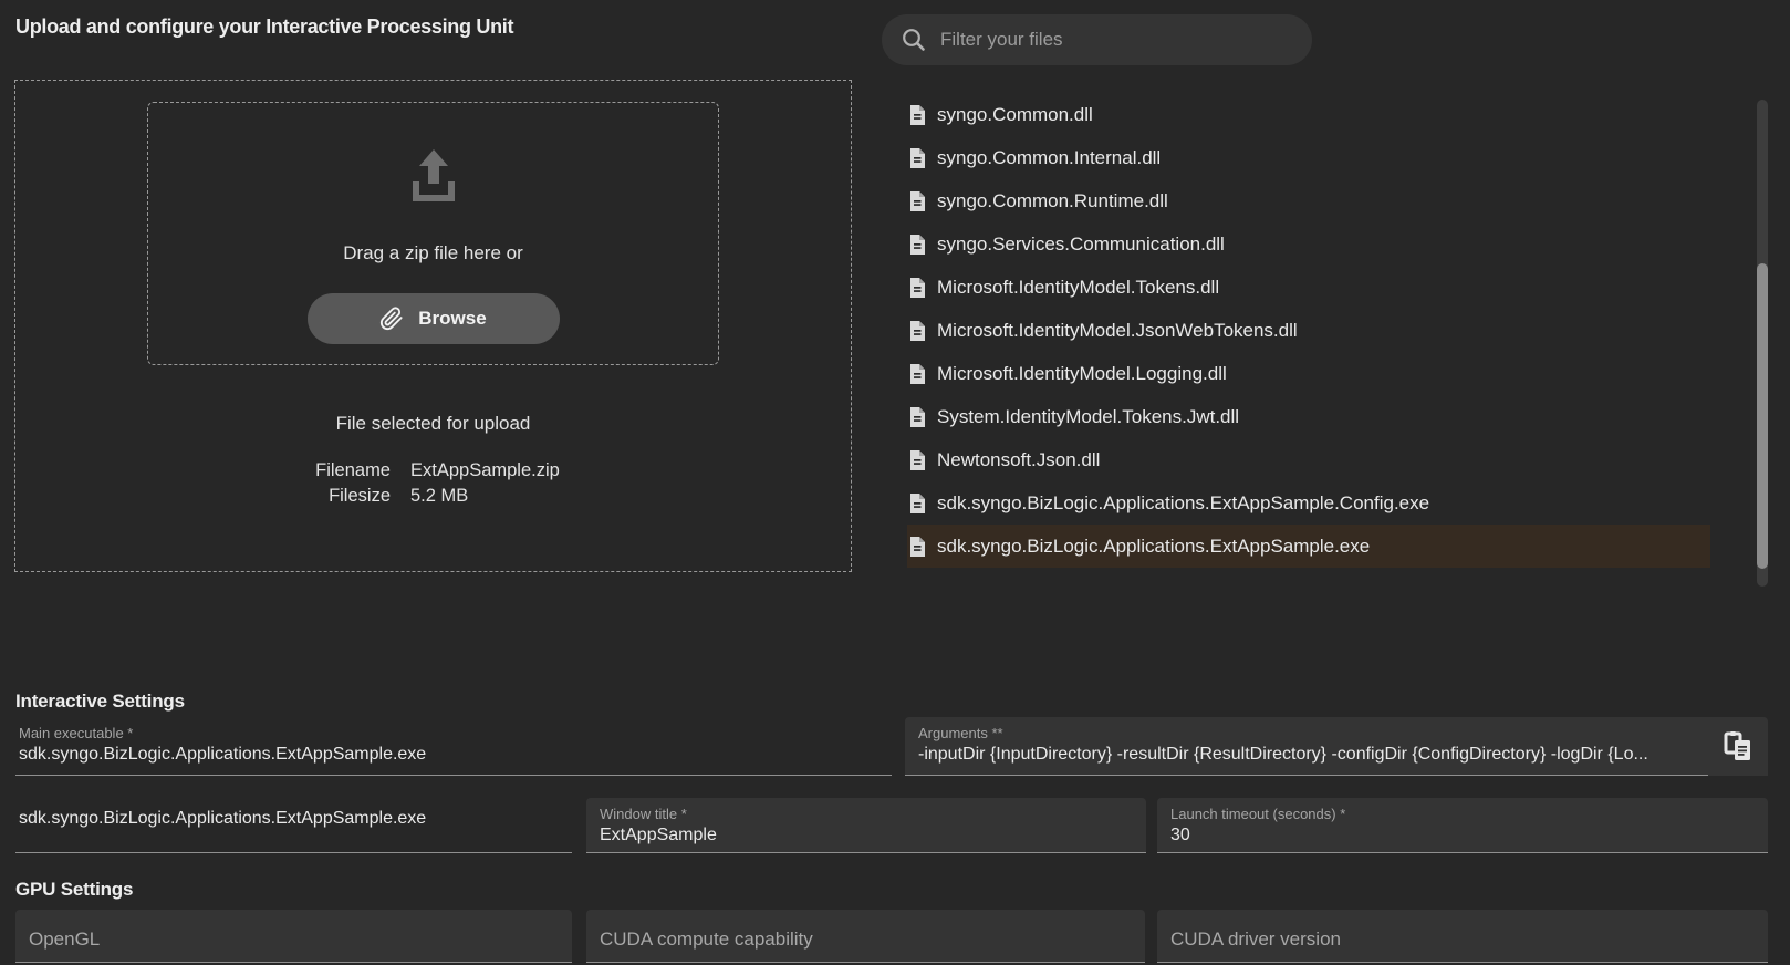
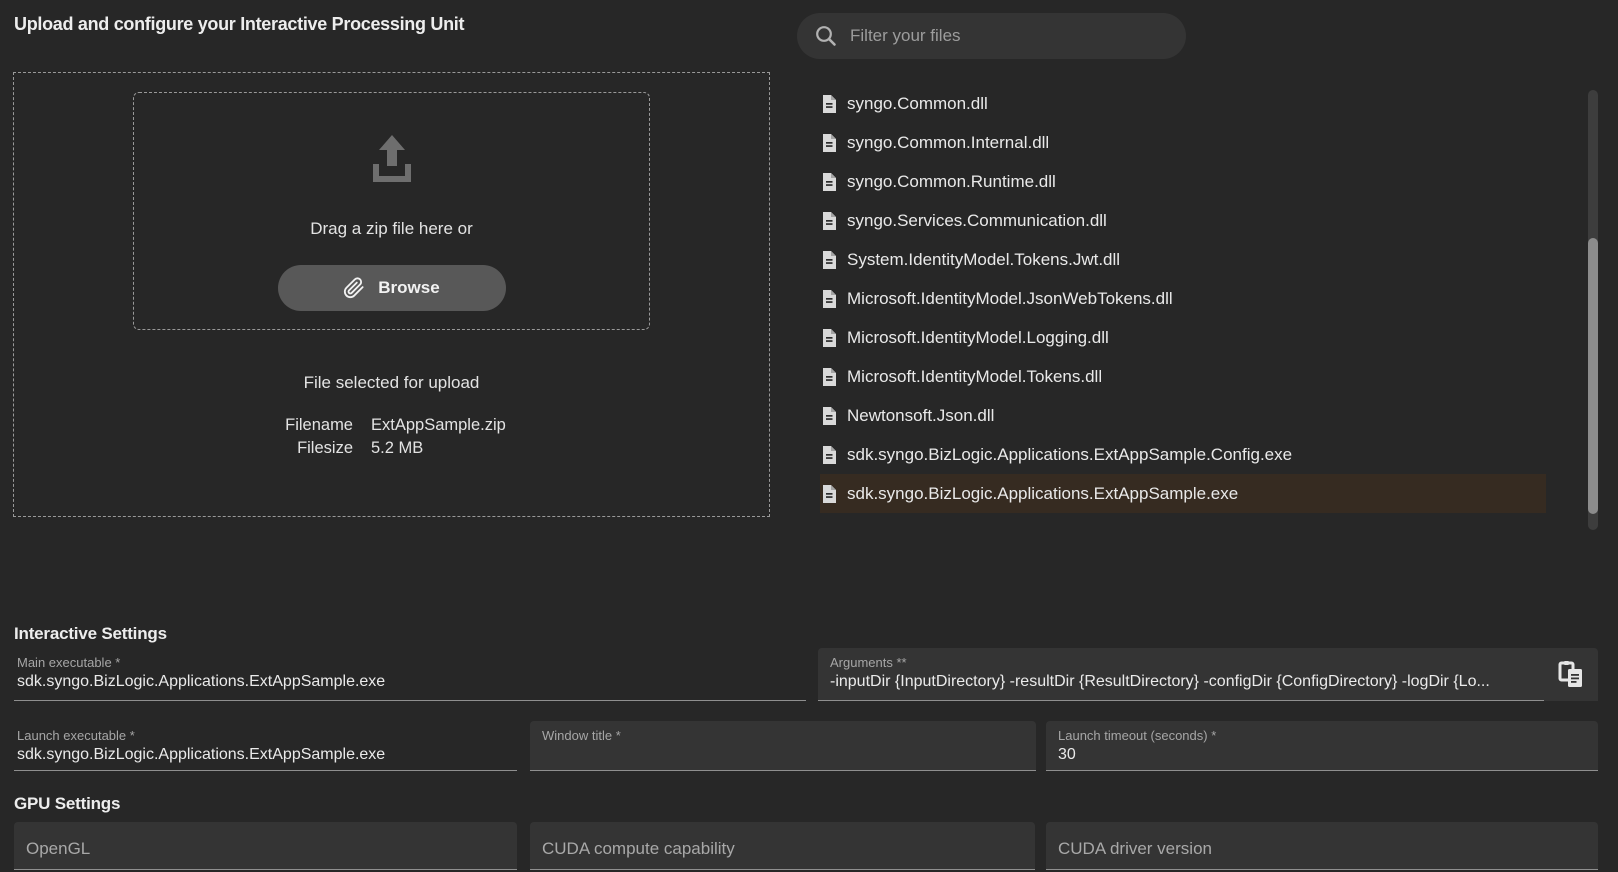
  Upload and configure your Interactive Processing Unit
  Filter your files
  Drag a zip file here or
  Browse
  File selected for upload
  Filename
  ExtAppSample.zip
  Filesize
  5.2 MB
  syngo.Common.dll
  syngo.Common.Internal.dll
  syngo.Common.Runtime.dll
  syngo.Services.Communication.dll
- Microsoft.IdentityModel.Tokens.dll
+ System.IdentityModel.Tokens.Jwt.dll
  Microsoft.IdentityModel.JsonWebTokens.dll
  Microsoft.IdentityModel.Logging.dll
- System.IdentityModel.Tokens.Jwt.dll
+ Microsoft.IdentityModel.Tokens.dll
  Newtonsoft.Json.dll
  sdk.syngo.BizLogic.Applications.ExtAppSample.Config.exe
  sdk.syngo.BizLogic.Applications.ExtAppSample.exe
  Interactive Settings
  Main executable *
  sdk.syngo.BizLogic.Applications.ExtAppSample.exe
  Arguments **
  -inputDir {InputDirectory} -resultDir {ResultDirectory} -configDir {ConfigDirectory} -logDir {Lo...
+ Launch executable *
  sdk.syngo.BizLogic.Applications.ExtAppSample.exe
  Window title *
- ExtAppSample
  Launch timeout (seconds) *
  30
  GPU Settings
  OpenGL
  CUDA compute capability
  CUDA driver version
